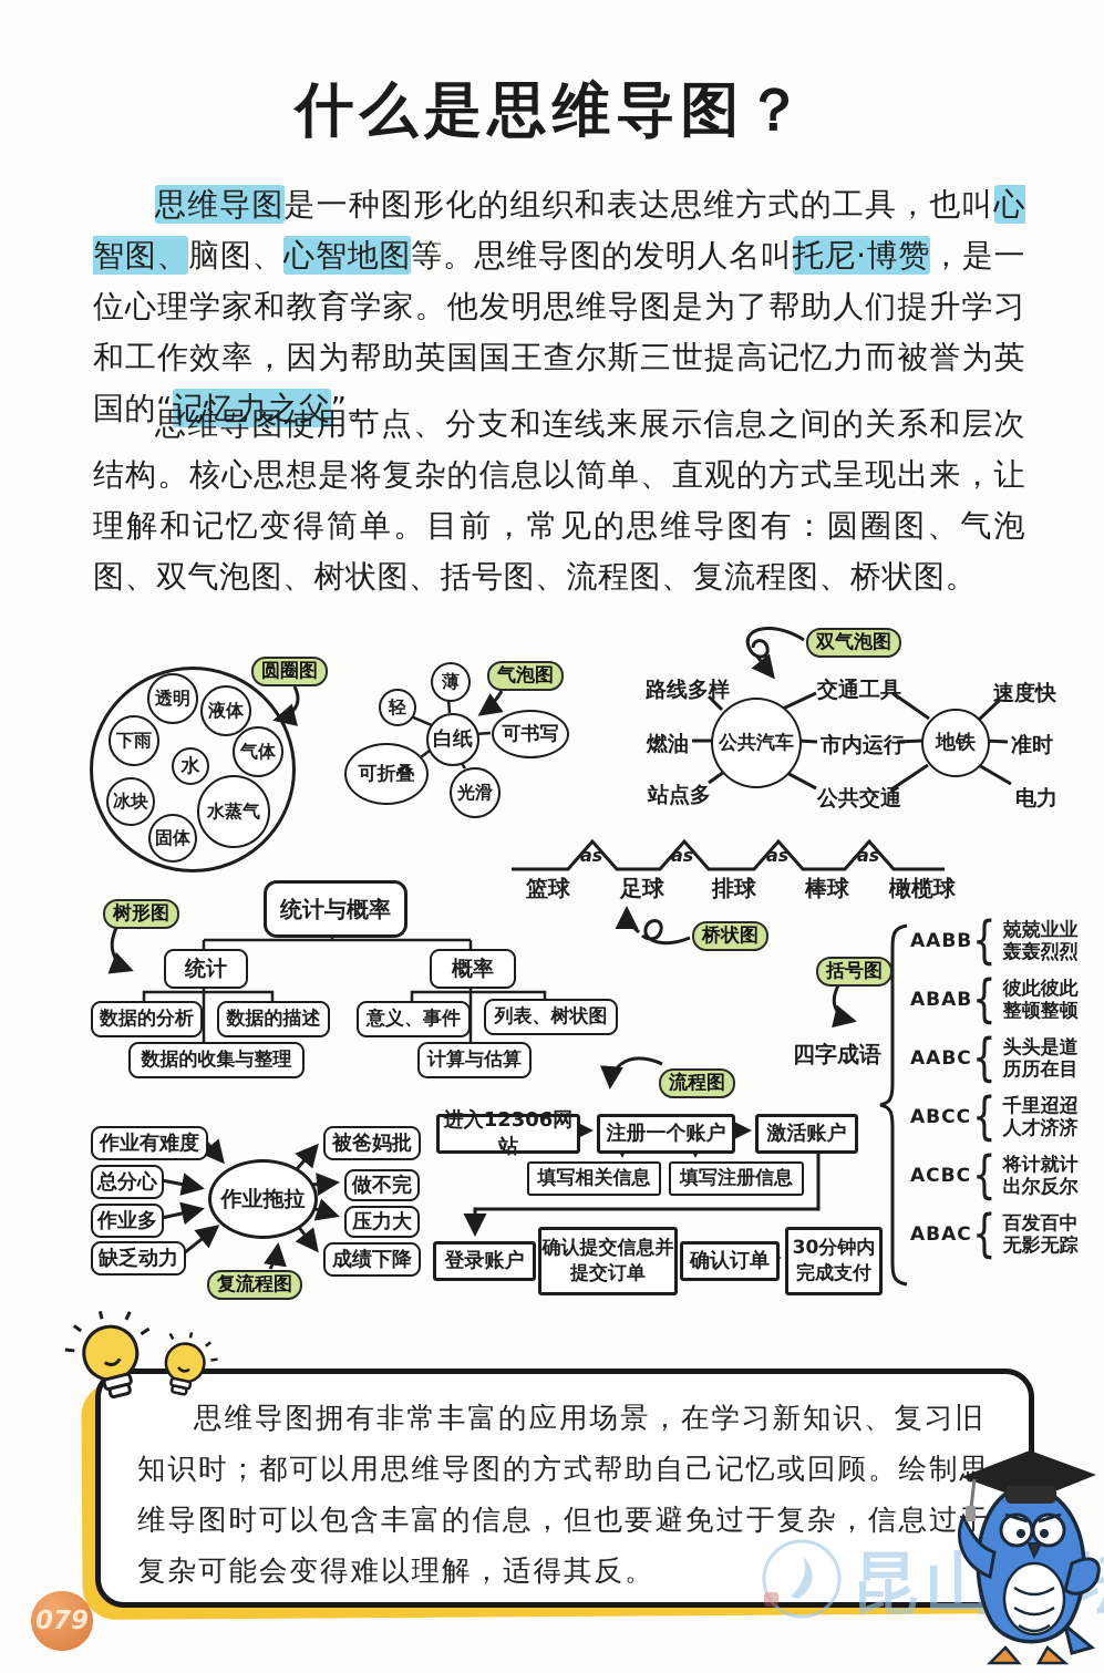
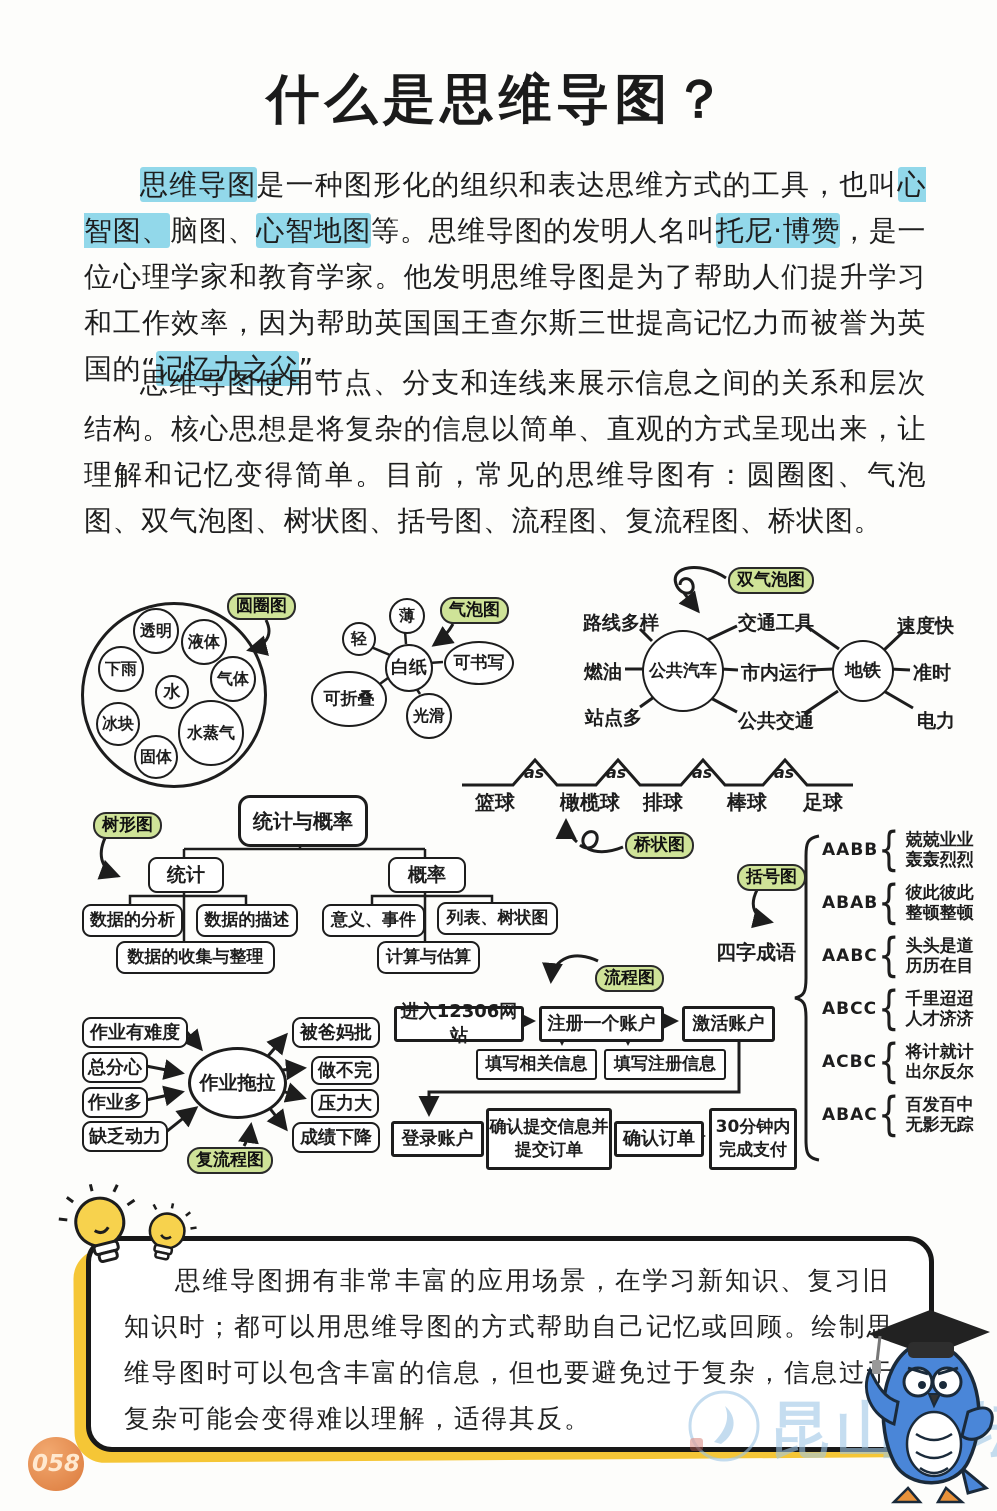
  什么是思维导图？
  思维导图是一种图形化的组织和表达思维方式的工具，也叫心智图、脑图、心智地图等。思维导图的发明人名叫托尼·博赞，是一位心理学家和教育学家。他发明思维导图是为了帮助人们提升学习和工作效率，因为帮助英国国王查尔斯三世提高记忆力而被誉为英国的“记忆力之父”。
  思维导图使用节点、分支和连线来展示信息之间的关系和层次结构。核心思想是将复杂的信息以简单、直观的方式呈现出来，让理解和记忆变得简单。目前，常见的思维导图有：圆圈图、气泡图、双气泡图、树状图、括号图、流程图、复流程图、桥状图。
  透明
  液体
  下雨
  气体
  水
  冰块
  水蒸气
  固体
  圆圈图
  薄
  轻
  白纸
  可书写
  可折叠
  光滑
  气泡图
  公共汽车
  地铁
  路线多样
  燃油
  站点多
  交通工具
  市内运行
  公共交通
  速度快
  准时
  电力
  双气泡图
  as
  as
  as
  as
  篮球
- 足球
+ 橄榄球
  排球
  棒球
- 橄榄球
+ 足球
  桥状图
  统计与概率
  统计
  概率
  数据的分析
  数据的描述
  意义、事件
  列表、树状图
  数据的收集与整理
  计算与估算
  树形图
  四字成语
  AABB
  {
  兢兢业业
  轰轰烈烈
  ABAB
  {
  彼此彼此
  整顿整顿
  AABC
  {
  头头是道
  历历在目
  ABCC
  {
  千里迢迢
  人才济济
  ACBC
  {
  将计就计
  出尔反尔
  ABAC
  {
  百发百中
  无影无踪
  括号图
  进入12306网站
  注册一个账户
  激活账户
  填写相关信息
  填写注册信息
  登录账户
  确认提交信息并提交订单
  确认订单
  30分钟内完成支付
  流程图
  作业有难度
  总分心
  作业多
  缺乏动力
  作业拖拉
  被爸妈批
  做不完
  压力大
  成绩下降
  复流程图
  思维导图拥有非常丰富的应用场景，在学习新知识、复习旧知识时；都可以用思维导图的方式帮助自己记忆或回顾。绘制思维导图时可以包含丰富的信息，但也要避免过于复杂，信息过复杂可能会变得难以理解，适得其反。
- 079
+ 058
